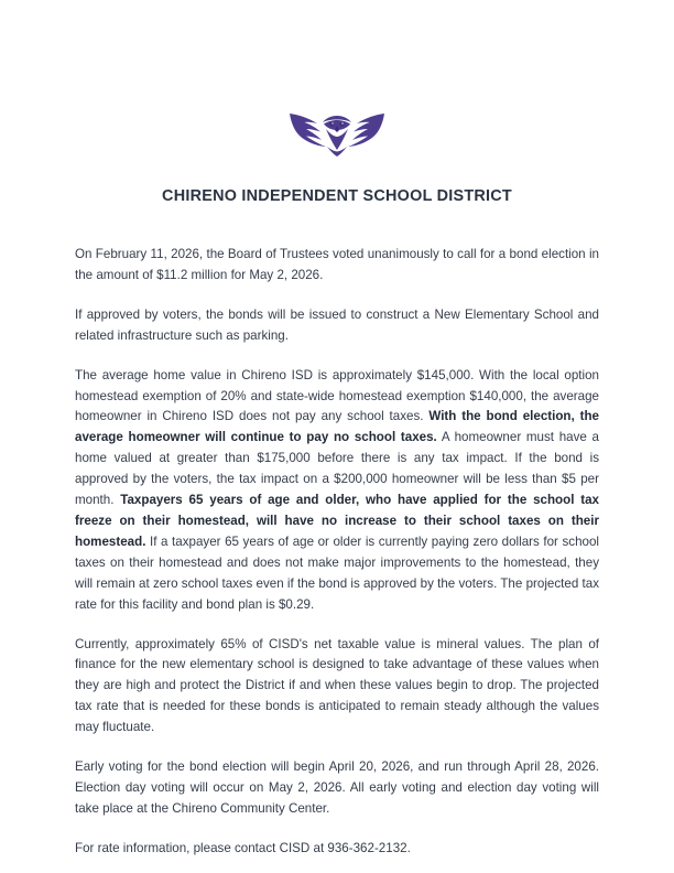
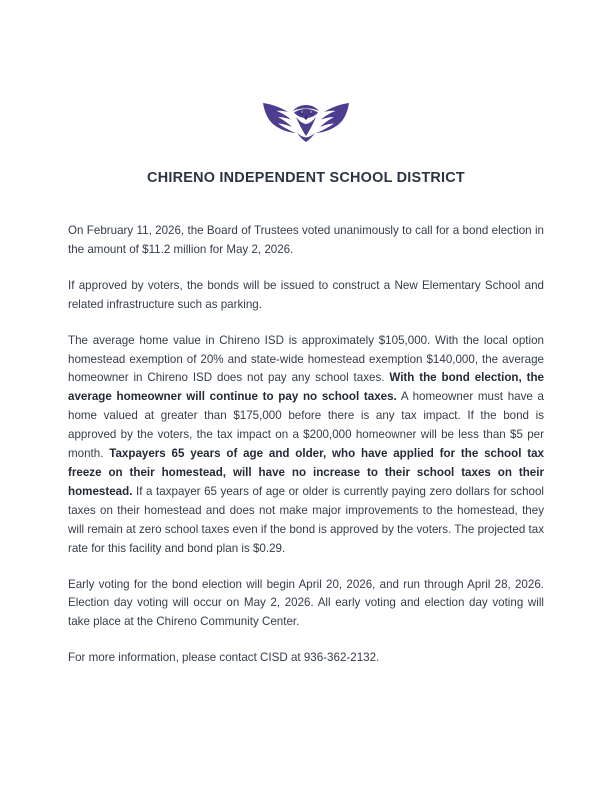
  CHIRENO INDEPENDENT SCHOOL DISTRICT
  On February 11, 2026, the Board of Trustees voted unanimously to call for a bond election in the amount of $11.2 million for May 2, 2026.
  If approved by voters, the bonds will be issued to construct a New Elementary School and related infrastructure such as parking.
- The average home value in Chireno ISD is approximately $145,000. With the local option homestead exemption of 20% and state-wide homestead exemption $140,000, the average homeowner in Chireno ISD does not pay any school taxes. With the bond election, the average homeowner will continue to pay no school taxes. A homeowner must have a home valued at greater than $175,000 before there is any tax impact. If the bond is approved by the voters, the tax impact on a $200,000 homeowner will be less than $5 per month. Taxpayers 65 years of age and older, who have applied for the school tax freeze on their homestead, will have no increase to their school taxes on their homestead. If a taxpayer 65 years of age or older is currently paying zero dollars for school taxes on their homestead and does not make major improvements to the homestead, they will remain at zero school taxes even if the bond is approved by the voters. The projected tax rate for this facility and bond plan is $0.29.
+ The average home value in Chireno ISD is approximately $105,000. With the local option homestead exemption of 20% and state-wide homestead exemption $140,000, the average homeowner in Chireno ISD does not pay any school taxes. With the bond election, the average homeowner will continue to pay no school taxes. A homeowner must have a home valued at greater than $175,000 before there is any tax impact. If the bond is approved by the voters, the tax impact on a $200,000 homeowner will be less than $5 per month. Taxpayers 65 years of age and older, who have applied for the school tax freeze on their homestead, will have no increase to their school taxes on their homestead. If a taxpayer 65 years of age or older is currently paying zero dollars for school taxes on their homestead and does not make major improvements to the homestead, they will remain at zero school taxes even if the bond is approved by the voters. The projected tax rate for this facility and bond plan is $0.29.
- Currently, approximately 65% of CISD's net taxable value is mineral values. The plan of finance for the new elementary school is designed to take advantage of these values when they are high and protect the District if and when these values begin to drop. The projected tax rate that is needed for these bonds is anticipated to remain steady although the values may fluctuate.
  Early voting for the bond election will begin April 20, 2026, and run through April 28, 2026. Election day voting will occur on May 2, 2026. All early voting and election day voting will take place at the Chireno Community Center.
- For rate information, please contact CISD at 936-362-2132.
+ For more information, please contact CISD at 936-362-2132.
